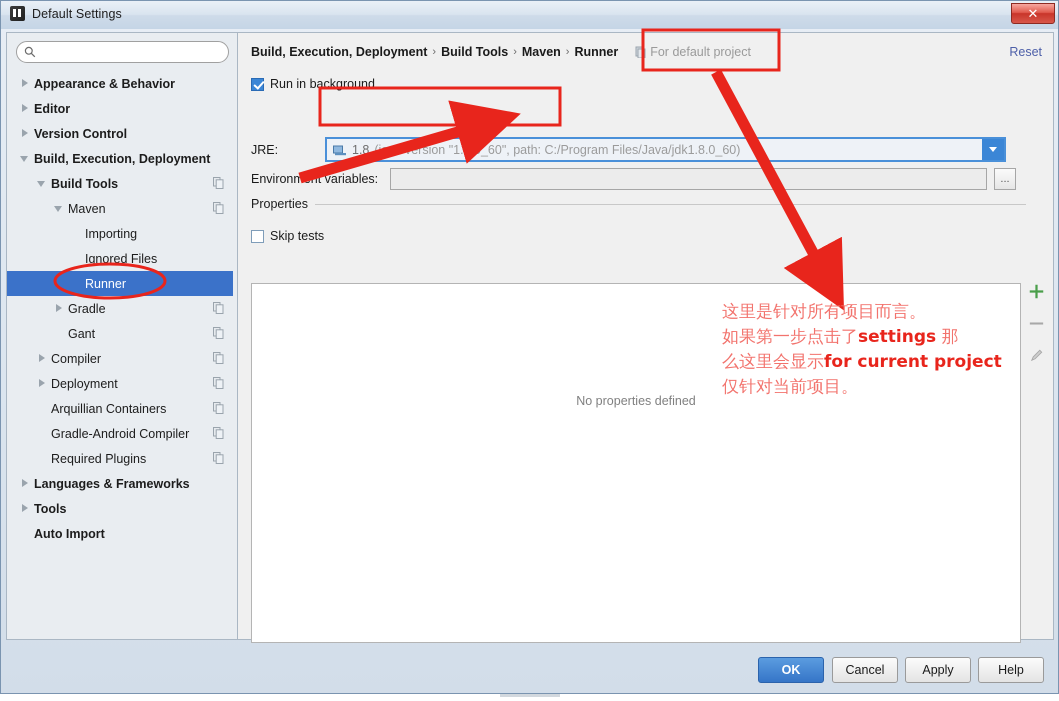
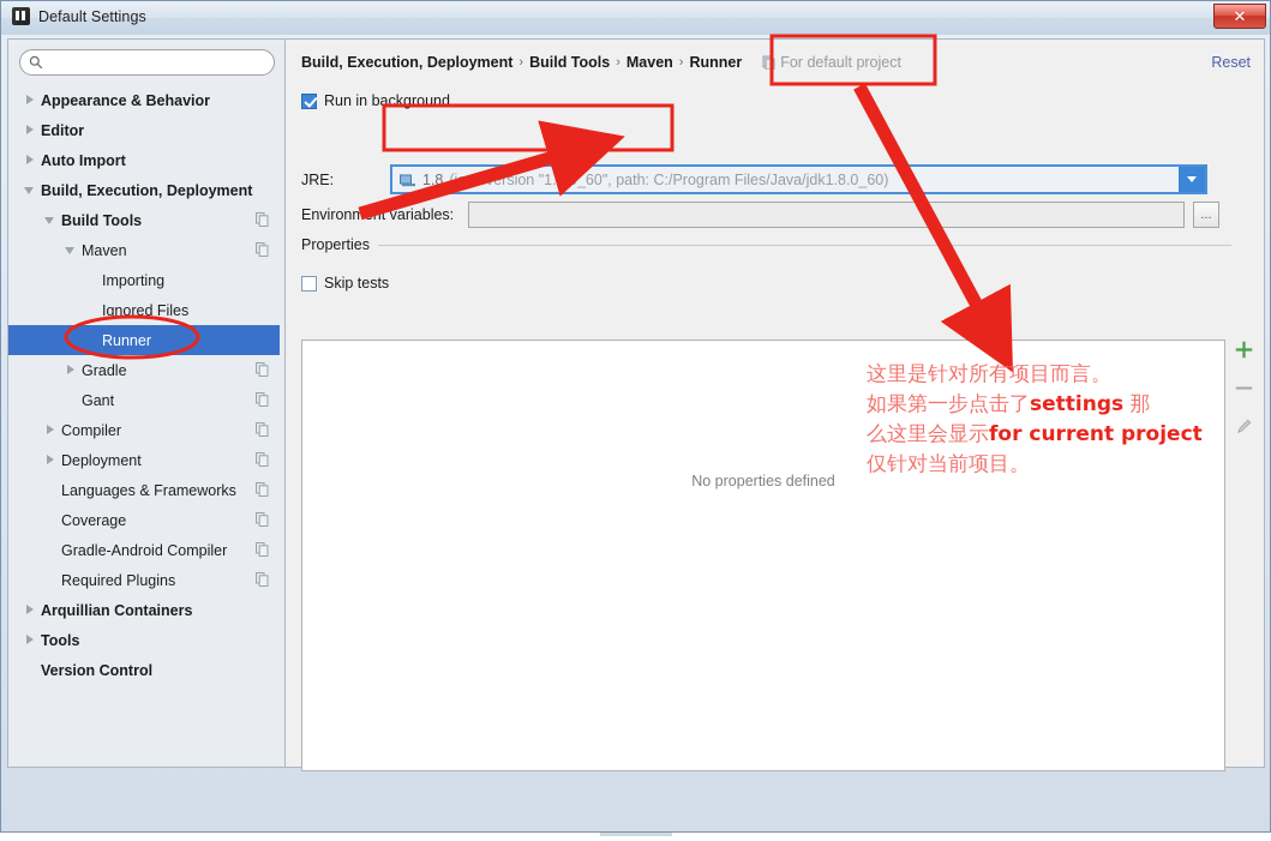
  Default Settings
  ✕
  Appearance & Behavior
  Editor
- Version Control
+ Auto Import
  Build, Execution, Deployment
  Build Tools
  Maven
  Importing
  Ignored Files
  Runner
  Gradle
  Gant
  Compiler
  Deployment
- Arquillian Containers
+ Languages & Frameworks
+ Coverage
  Gradle-Android Compiler
  Required Plugins
- Languages & Frameworks
+ Arquillian Containers
  Tools
- Auto Import
+ Version Control
  Build, Execution, Deployment
  ›
  Build Tools
  ›
  Maven
  ›
  Runner
  For default project
  Reset
  Run in background
  JRE:
  1.8
  (rsion "1.8.0_60", path: C:/Program Files/Java/jdk1.8.0_60)
  Environmt variables:
  ...
  Properties
  Skip tests
  No properties defined
- OK
- Cancel
- Apply
- Help
  这里是针对所有项目而言。
  如果第一步点击了settings 那
  么这里会显示for current project
  仅针对当前项目。
